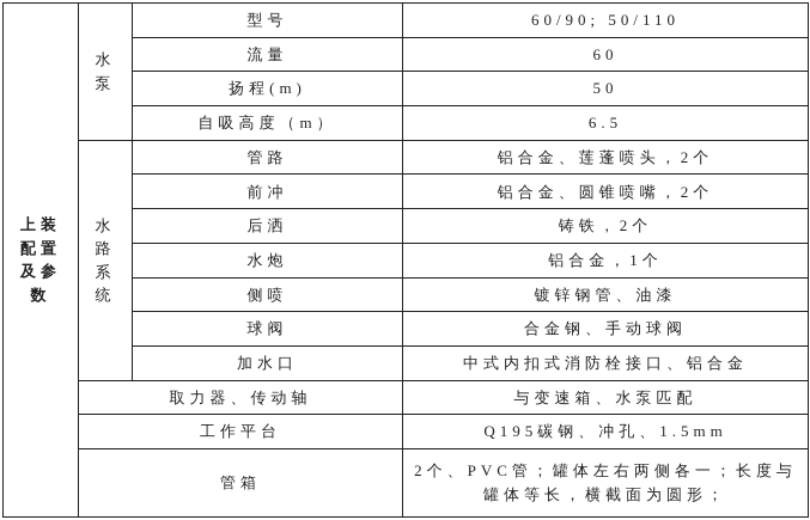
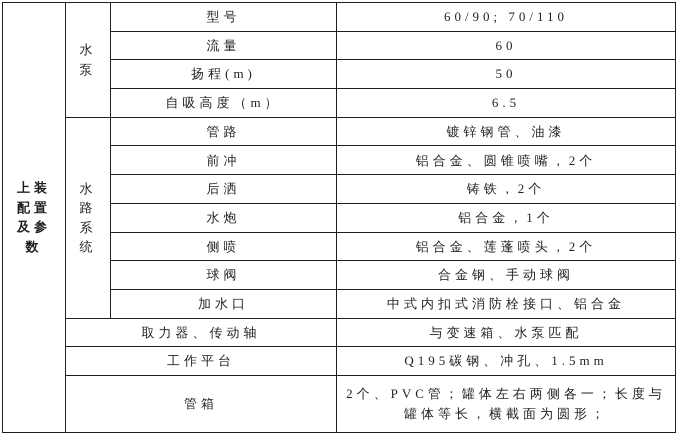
- 上装 配置 及参 数	水 泵	型号	60/90; 50/110
+ 上装 配置 及参 数	水 泵	型号	60/90; 70/110
  流量	60
  扬程(m)	50
  自吸高度（m）	6.5
- 水 路 系 统	管路	铝合金、莲蓬喷头，2个
+ 水 路 系 统	管路	镀锌钢管、油漆
  前冲	铝合金、圆锥喷嘴，2个
  后洒	铸铁，2个
  水炮	铝合金，1个
- 侧喷	镀锌钢管、油漆
+ 侧喷	铝合金、莲蓬喷头，2个
  球阀	合金钢、手动球阀
  加水口	中式内扣式消防栓接口、铝合金
  取力器、传动轴	与变速箱、水泵匹配
  工作平台	Q195碳钢、冲孔、1.5mm
  管箱	2个、PVC管；罐体左右两侧各一；长度与罐体等长，横截面为圆形；
